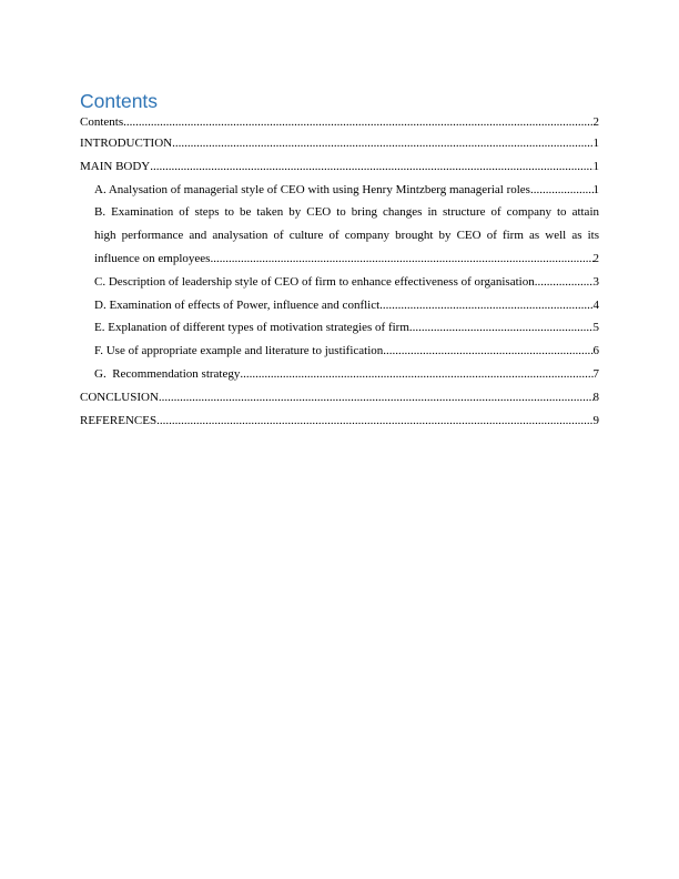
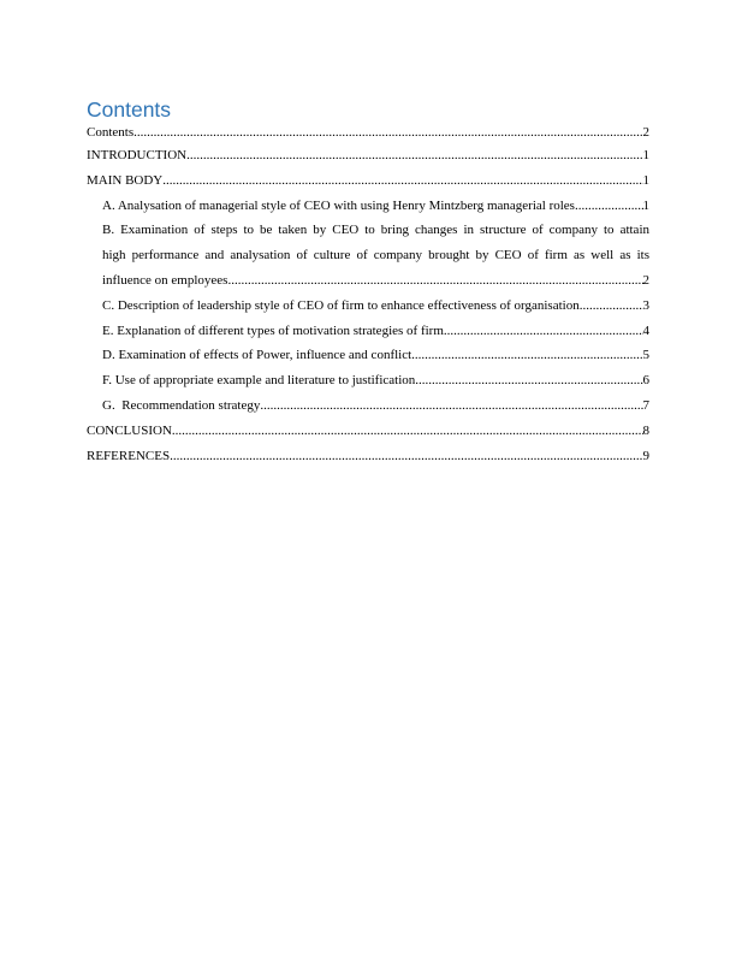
  Contents
  Contents
  2
  INTRODUCTION
  1
  MAIN BODY
  1
  A. Analysation of managerial style of CEO with using Henry Mintzberg managerial roles
  1
  B. Examination of steps to be taken by CEO to bring changes in structure of company to attain
  high performance and analysation of culture of company brought by CEO of firm as well as its
  influence on employees
  2
  C. Description of leadership style of CEO of firm to enhance effectiveness of organisation
  3
- D. Examination of effects of Power, influence and conflict
+ E. Explanation of different types of motivation strategies of firm
  4
- E. Explanation of different types of motivation strategies of firm
+ D. Examination of effects of Power, influence and conflict
  5
  F. Use of appropriate example and literature to justification
  6
  G. Recommendation strategy
  7
  CONCLUSION
  8
  REFERENCES
  9
